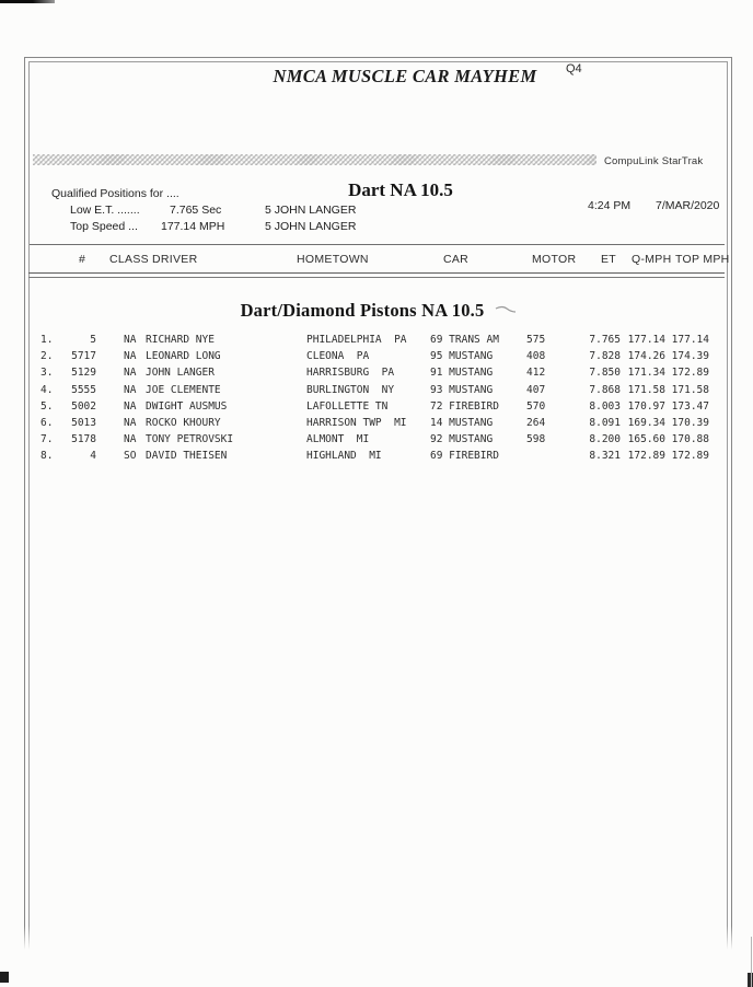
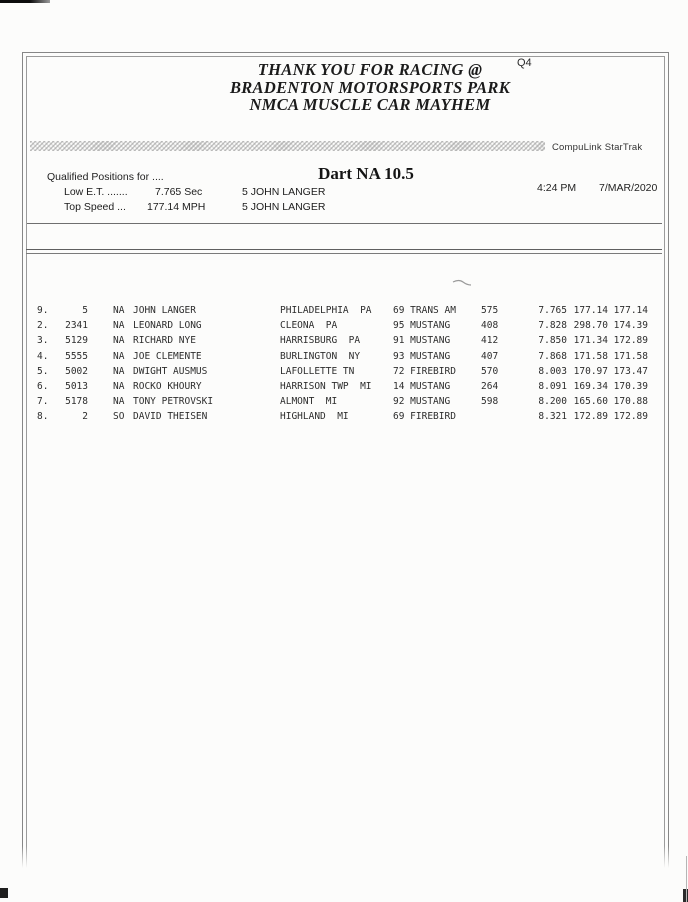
  Q4
+ THANK YOU FOR RACING @
+ BRADENTON MOTORSPORTS PARK
  NMCA MUSCLE CAR MAYHEM
  CompuLink StarTrak
  Qualified Positions for ....
  Low E.T. .......
  7.765 Sec
  5 JOHN LANGER
  Top Speed ...
  177.14 MPH
  5 JOHN LANGER
  Dart NA 10.5
  4:24 PM
  7/MAR/2020
- #
- CLASS
- DRIVER
- HOMETOWN
- CAR
- MOTOR
- ET
- Q-MPH
- TOP MPH
- Dart/Diamond Pistons NA 10.5
- 1.
+ 9.
  5
  NA
- RICHARD NYE
+ JOHN LANGER
  PHILADELPHIA PA
  69 TRANS AM
  575
  7.765
  177.14
  177.14
  2.
- 5717
+ 2341
  NA
  LEONARD LONG
  CLEONA PA
  95 MUSTANG
  408
  7.828
- 174.26
+ 298.70
  174.39
  3.
  5129
  NA
- JOHN LANGER
+ RICHARD NYE
  HARRISBURG PA
  91 MUSTANG
  412
  7.850
  171.34
  172.89
  4.
  5555
  NA
  JOE CLEMENTE
  BURLINGTON NY
  93 MUSTANG
  407
  7.868
  171.58
  171.58
  5.
  5002
  NA
  DWIGHT AUSMUS
  LAFOLLETTE TN
  72 FIREBIRD
  570
  8.003
  170.97
  173.47
  6.
  5013
  NA
  ROCKO KHOURY
  HARRISON TWP MI
  14 MUSTANG
  264
  8.091
  169.34
  170.39
  7.
  5178
  NA
  TONY PETROVSKI
  ALMONT MI
  92 MUSTANG
  598
  8.200
  165.60
  170.88
  8.
- 4
+ 2
  SO
  DAVID THEISEN
  HIGHLAND MI
  69 FIREBIRD
  8.321
  172.89
  172.89
